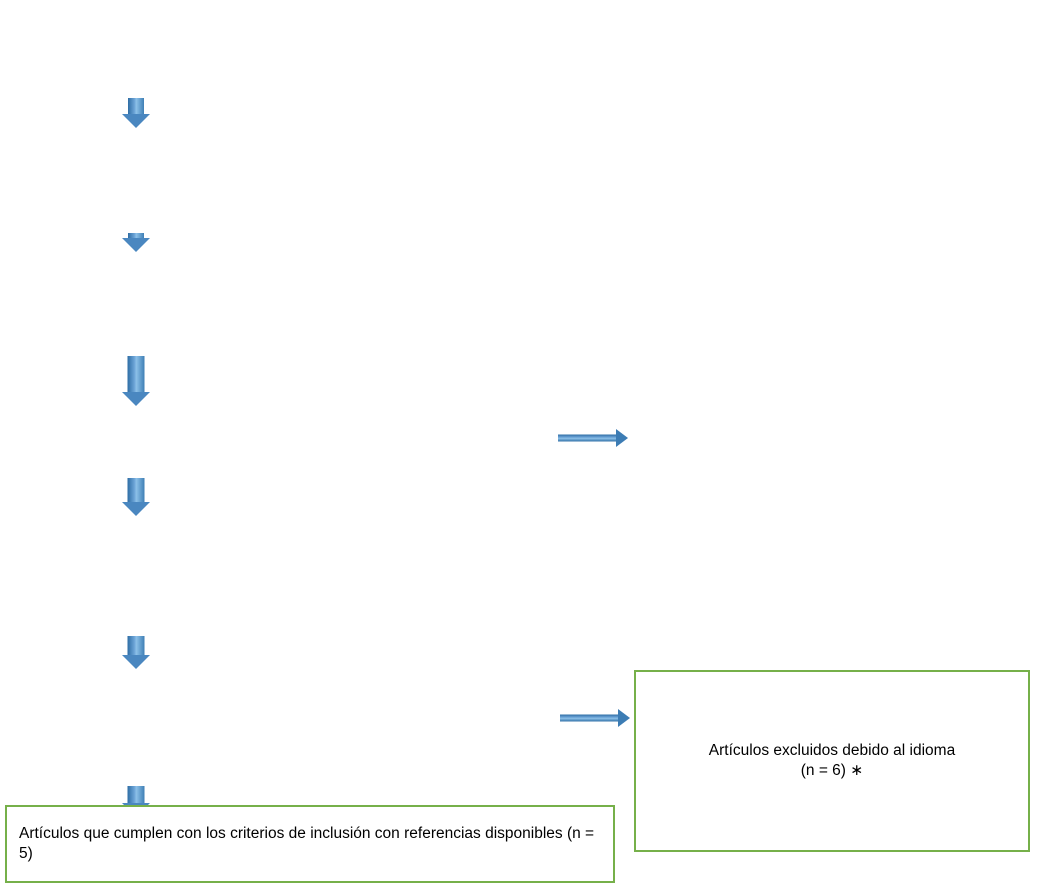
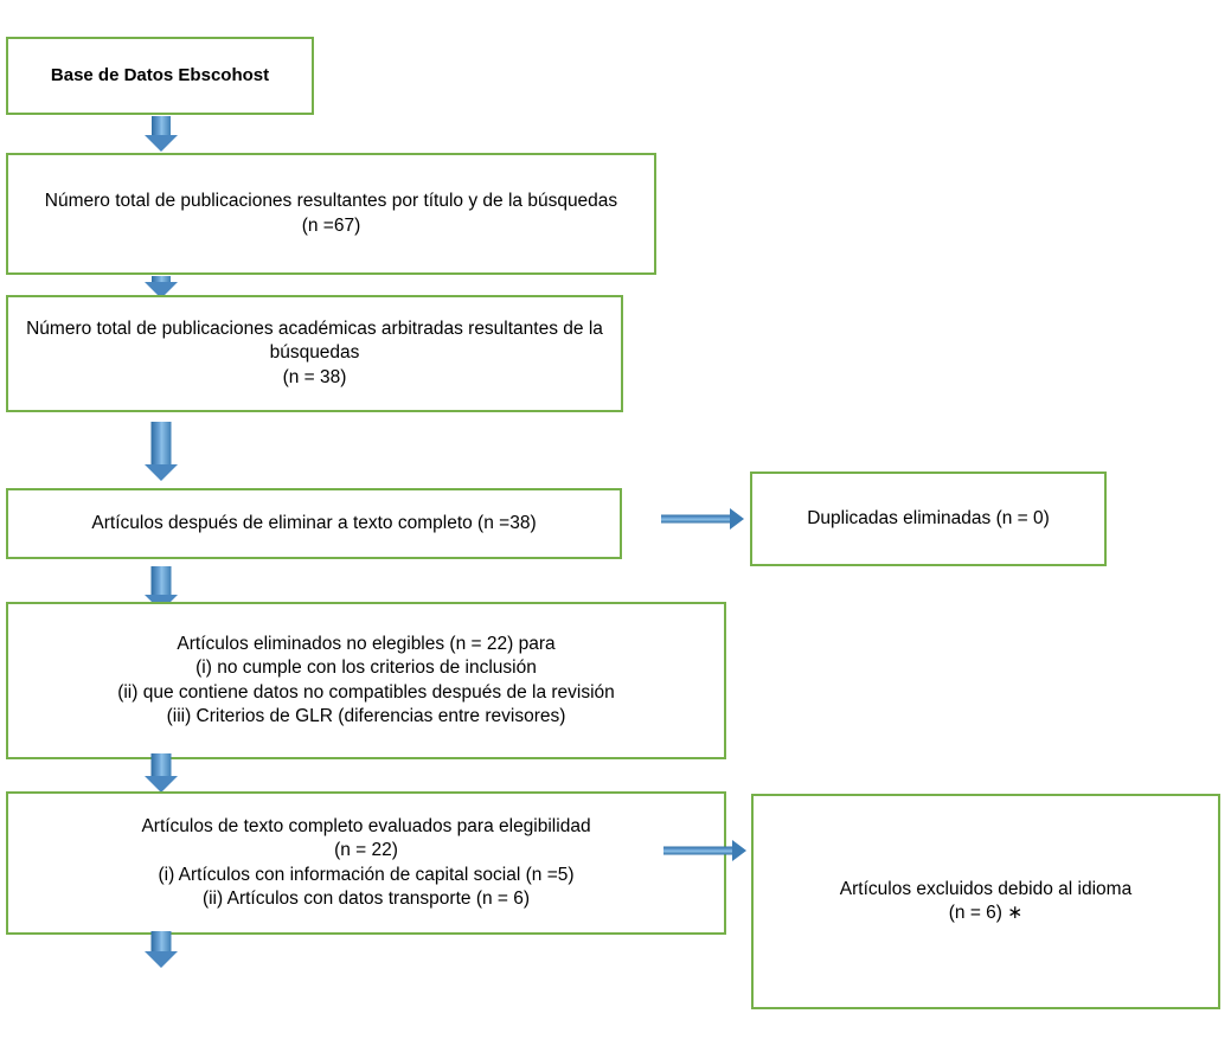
+ Base de Datos Ebscohost
+ Número total de publicaciones resultantes por título y de la búsquedas
+ (n =67)
+ Número total de publicaciones académicas arbitradas resultantes de la búsquedas
+ (n = 38)
+ Artículos después de eliminar a texto completo (n =38)
+ Duplicadas eliminadas (n = 0)
+ Artículos eliminados no elegibles (n = 22) para
+ (i) no cumple con los criterios de inclusión
+ (ii) que contiene datos no compatibles después de la revisión
+ (iii) Criterios de GLR (diferencias entre revisores)
+ Artículos de texto completo evaluados para elegibilidad
+ (n = 22)
+ (i) Artículos con información de capital social (n =5)
+ (ii) Artículos con datos transporte (n = 6)
  Artículos excluidos debido al idioma
  (n = 6) ∗
- Artículos que cumplen con los criterios de inclusión con referencias disponibles (n = 5)
